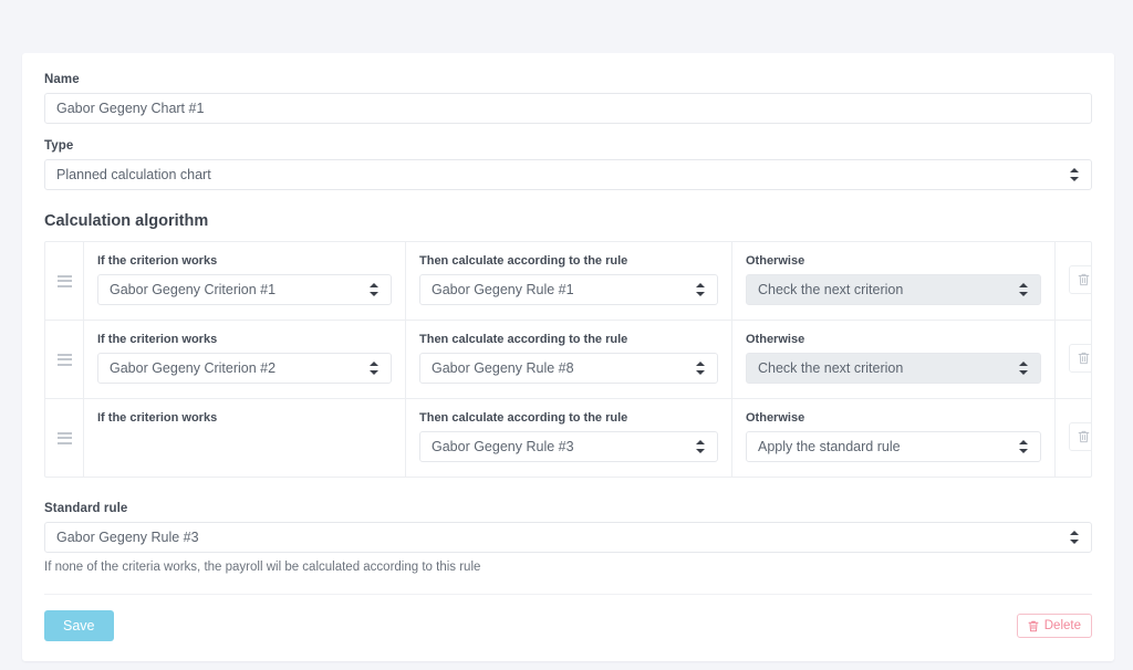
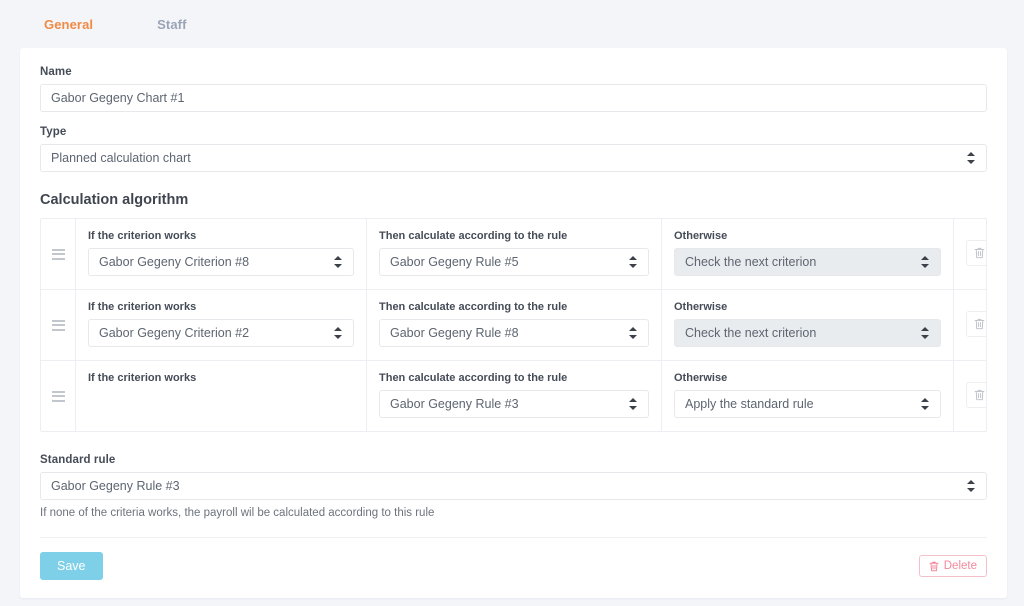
+ General
+ Staff
  Name
  Gabor Gegeny Chart #1
  Type
  Planned calculation chart
  Calculation algorithm
  If the criterion works
- Gabor Gegeny Criterion #1
+ Gabor Gegeny Criterion #8
  Then calculate according to the rule
- Gabor Gegeny Rule #1
+ Gabor Gegeny Rule #5
  Otherwise
  Check the next criterion
  If the criterion works
  Gabor Gegeny Criterion #2
  Then calculate according to the rule
  Gabor Gegeny Rule #8
  Otherwise
  Check the next criterion
  If the criterion works
  Then calculate according to the rule
  Gabor Gegeny Rule #3
  Otherwise
  Apply the standard rule
  Standard rule
  Gabor Gegeny Rule #3
  If none of the criteria works, the payroll wil be calculated according to this rule
  Save
  Delete
